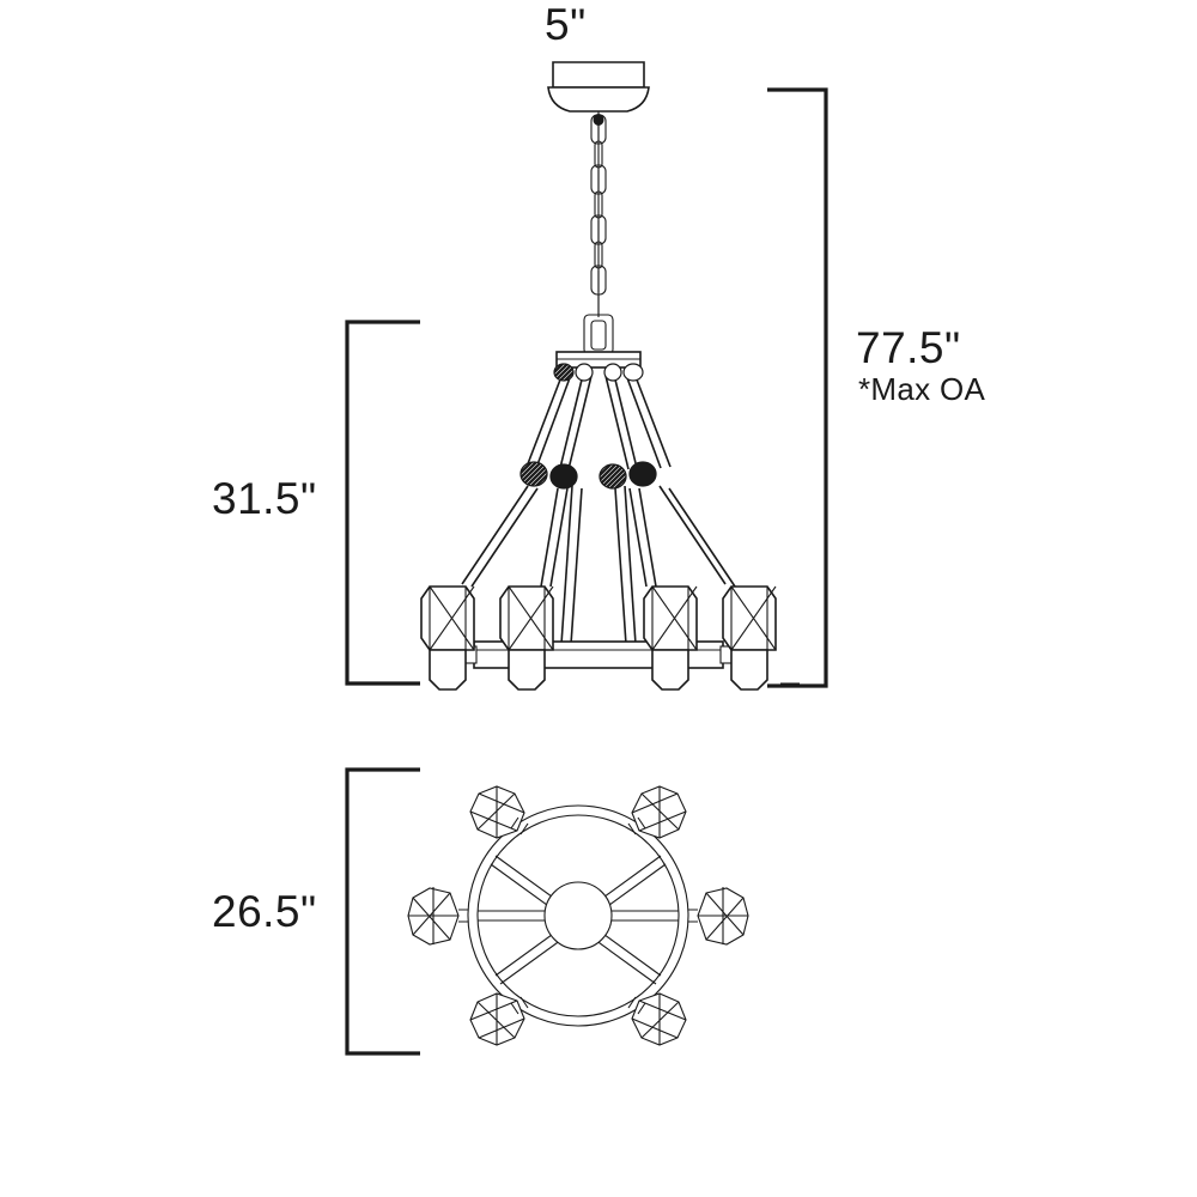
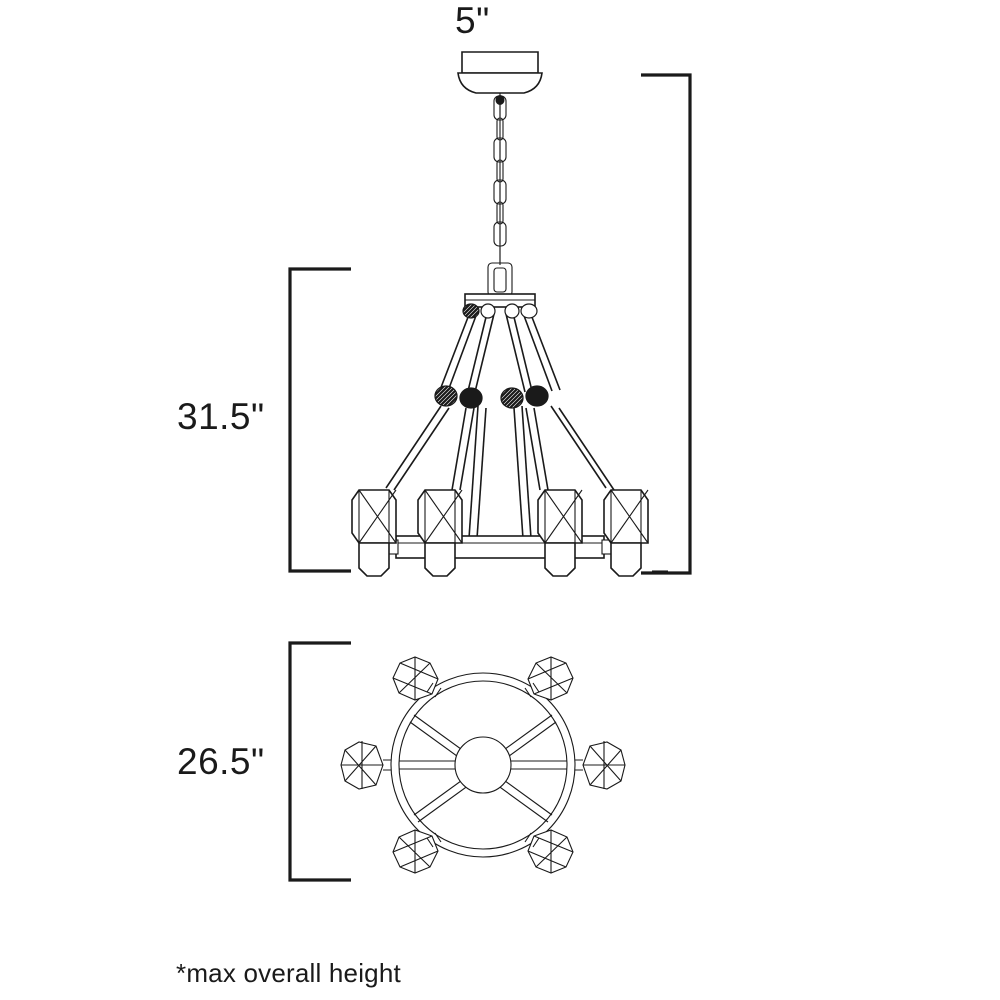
  5"
- 77.5"
- *Max OA
  31.5"
  26.5"
+ *max overall height
